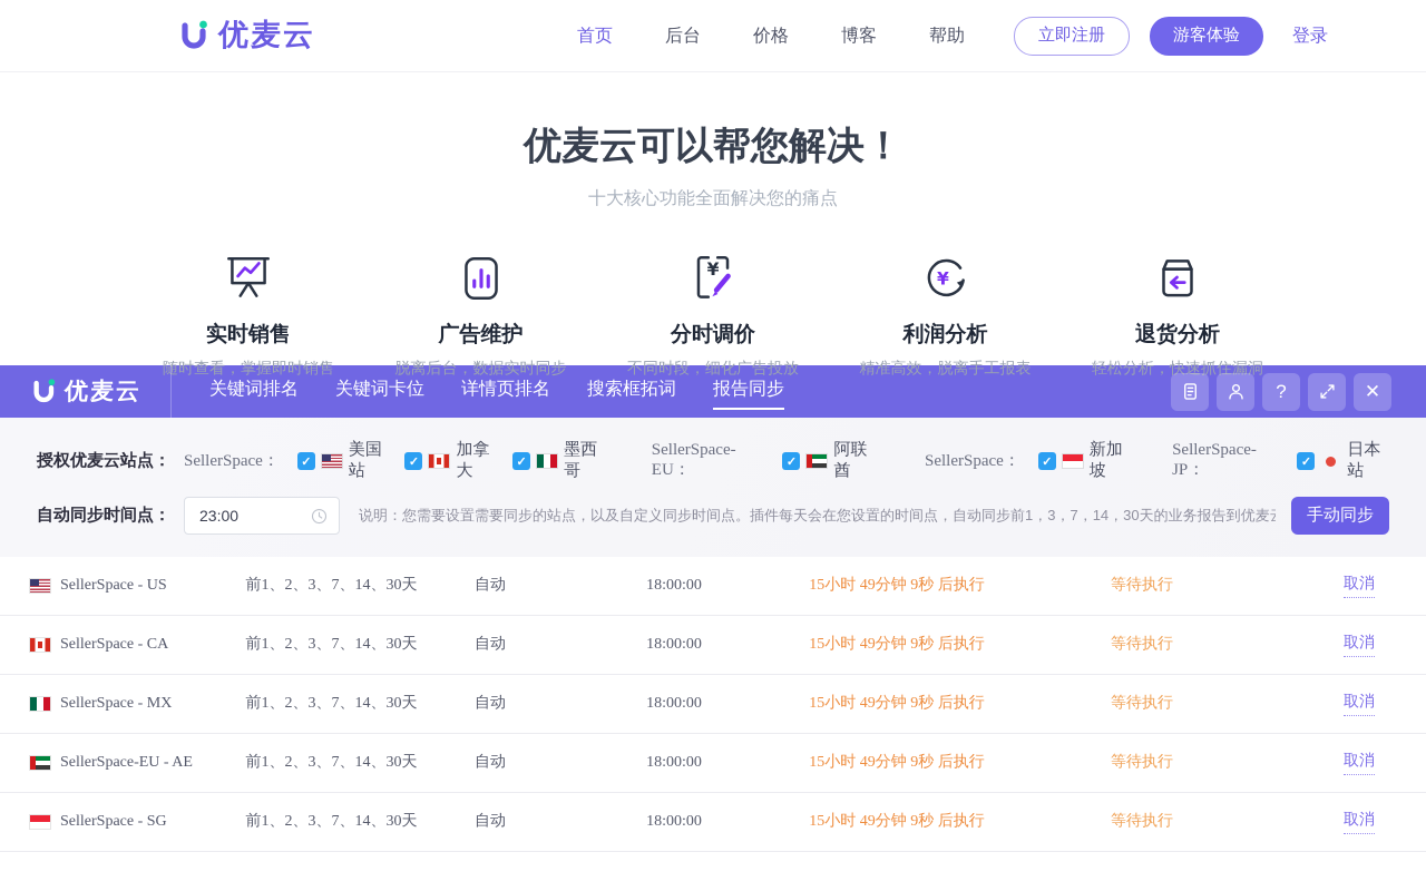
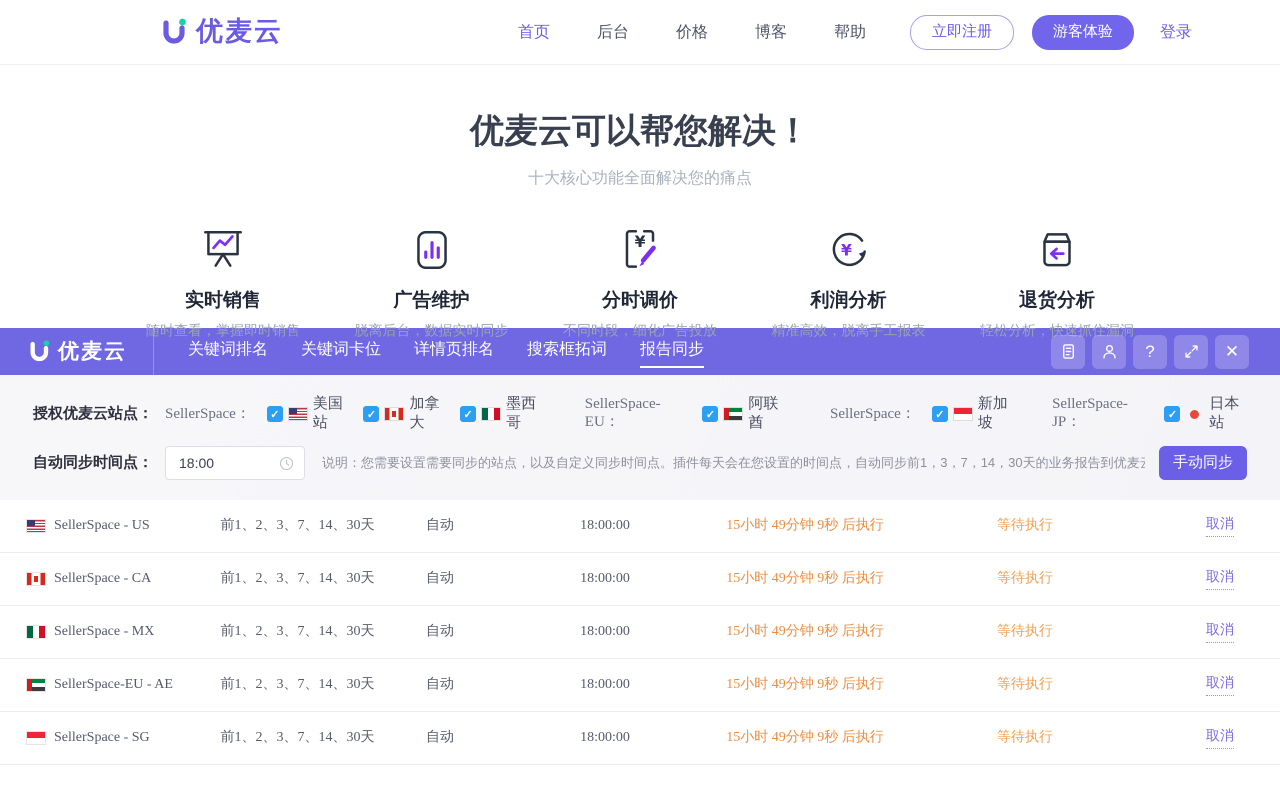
  优麦云
  首页
  后台
  价格
  博客
  帮助
  立即注册
  游客体验
  登录
  优麦云可以帮您解决！
  十大核心功能全面解决您的痛点
  实时销售
  随时查看，掌握即时销售
  广告维护
  脱离后台，数据实时同步
  ¥
  分时调价
  不同时段，细化广告投放
  ¥
  利润分析
  精准高效，脱离手工报表
  退货分析
  轻松分析，快速抓住漏洞
  优麦云
  关键词排名
  关键词卡位
  详情页排名
  搜索框拓词
  报告同步
  ?
  ✕
  授权优麦云站点：
  SellerSpace：
  美国站
  加拿大
  墨西哥
  SellerSpace-EU：
  阿联酋
  SellerSpace：
  新加坡
  SellerSpace-JP：
  日本站
  自动同步时间点：
- 23:00
+ 18:00
  说明：您需要设置需要同步的站点，以及自定义同步时间点。插件每天会在您设置的时间点，自动同步前1，3，7，14，30天的业务报告到优麦
  手动同步
  SellerSpace - US
  前1、2、3、7、14、30天
  自动
  18:00:00
  15小时 49分钟 9秒 后执行
  等待执行
  取消
  SellerSpace - CA
  前1、2、3、7、14、30天
  自动
  18:00:00
  15小时 49分钟 9秒 后执行
  等待执行
  取消
  SellerSpace - MX
  前1、2、3、7、14、30天
  自动
  18:00:00
  15小时 49分钟 9秒 后执行
  等待执行
  取消
  SellerSpace-EU - AE
  前1、2、3、7、14、30天
  自动
  18:00:00
  15小时 49分钟 9秒 后执行
  等待执行
  取消
  SellerSpace - SG
  前1、2、3、7、14、30天
  自动
  18:00:00
  15小时 49分钟 9秒 后执行
  等待执行
  取消
